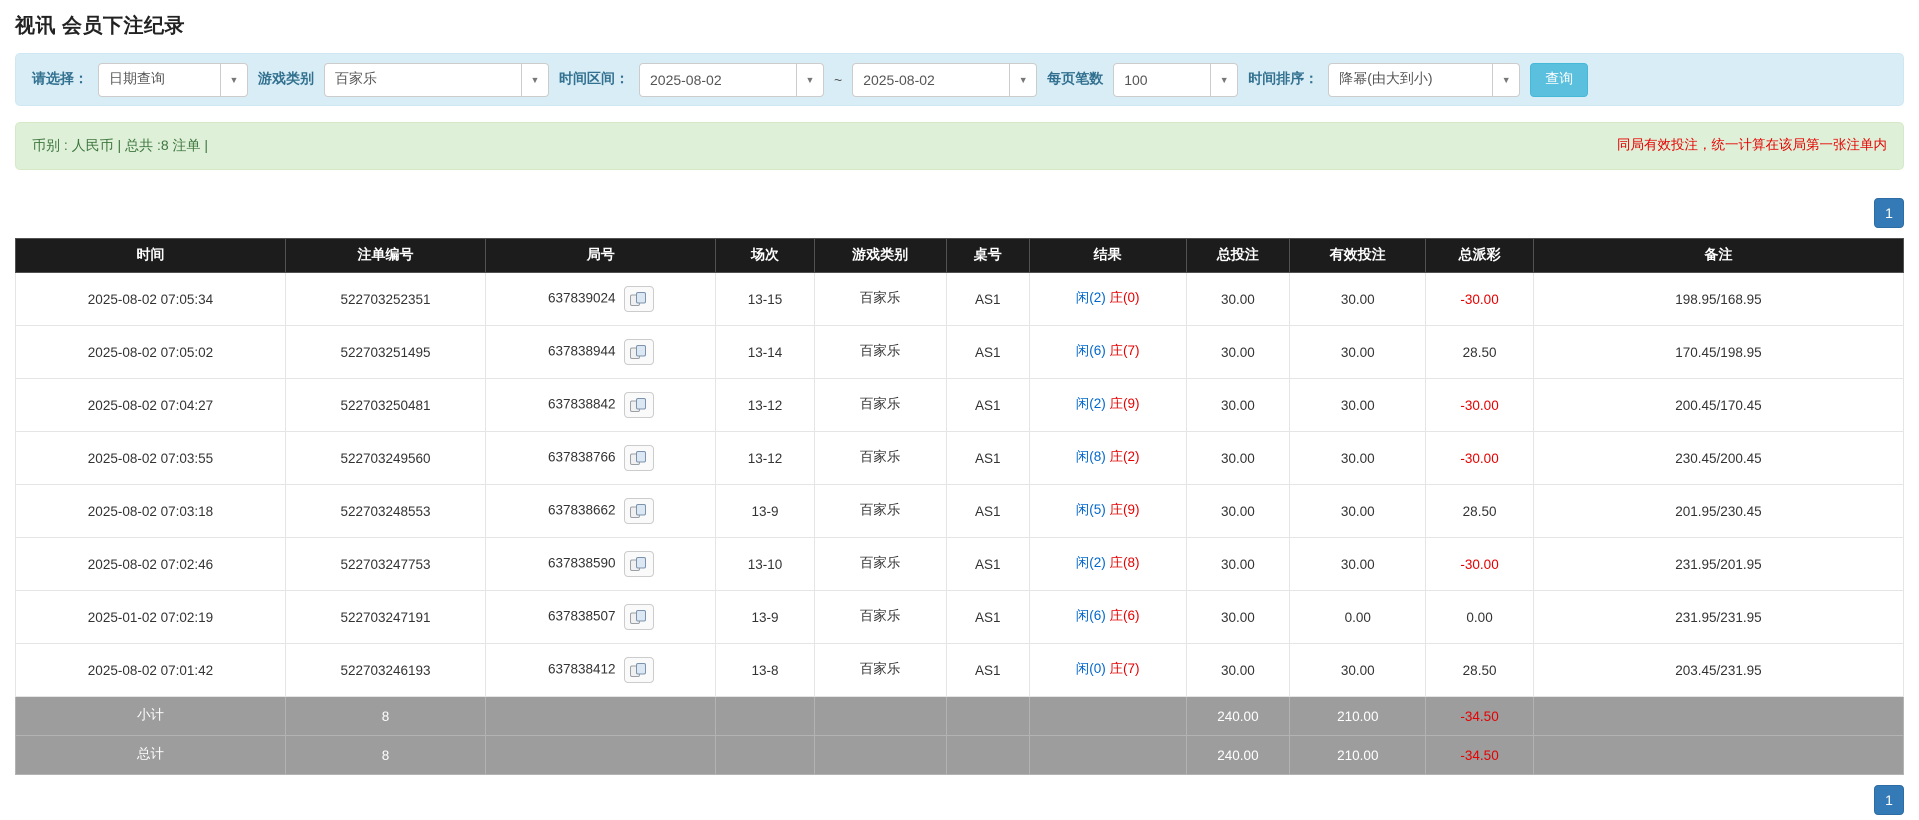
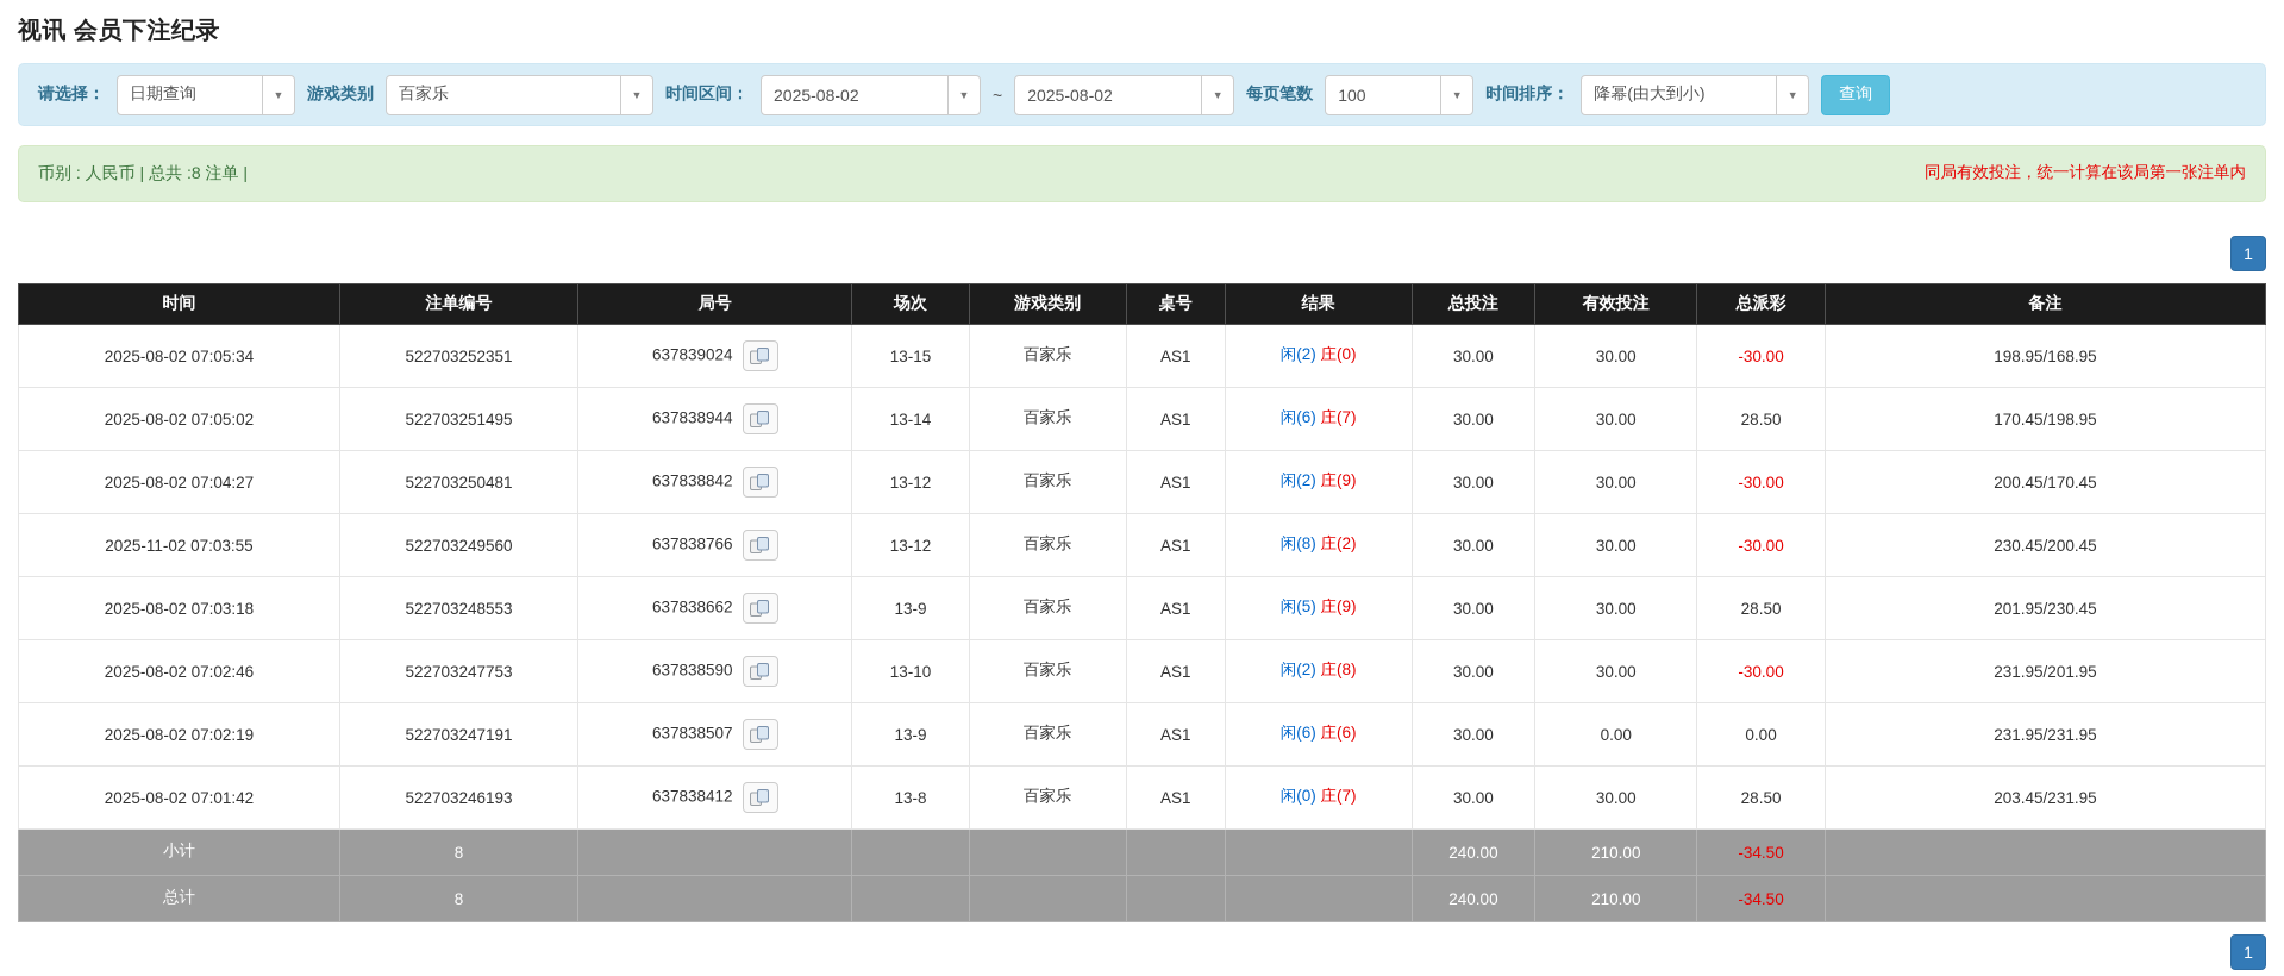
  视讯 会员下注纪录
  请选择：
  日期查询
  ▼
  游戏类别
  百家乐
  ▼
  时间区间：
  2025-08-02
  ▼
  ~
  2025-08-02
  ▼
  每页笔数
  100
  ▼
  时间排序：
  降幂(由大到小)
  ▼
  查询
  币别 : 人民币 | 总共 :8 注单 |
  同局有效投注，统一计算在该局第一张注单内
  1
  时间	注单编号	局号	场次	游戏类别	桌号	结果	总投注	有效投注	总派彩	备注
  2025-08-02 07:05:34	522703252351	637839024	13-15	百家乐	AS1	闲(2) 庄(0)	30.00	30.00	-30.00	198.95/168.95
  2025-08-02 07:05:02	522703251495	637838944	13-14	百家乐	AS1	闲(6) 庄(7)	30.00	30.00	28.50	170.45/198.95
  2025-08-02 07:04:27	522703250481	637838842	13-12	百家乐	AS1	闲(2) 庄(9)	30.00	30.00	-30.00	200.45/170.45
- 2025-08-02 07:03:55	522703249560	637838766	13-12	百家乐	AS1	闲(8) 庄(2)	30.00	30.00	-30.00	230.45/200.45
+ 2025-11-02 07:03:55	522703249560	637838766	13-12	百家乐	AS1	闲(8) 庄(2)	30.00	30.00	-30.00	230.45/200.45
  2025-08-02 07:03:18	522703248553	637838662	13-9	百家乐	AS1	闲(5) 庄(9)	30.00	30.00	28.50	201.95/230.45
  2025-08-02 07:02:46	522703247753	637838590	13-10	百家乐	AS1	闲(2) 庄(8)	30.00	30.00	-30.00	231.95/201.95
- 2025-01-02 07:02:19	522703247191	637838507	13-9	百家乐	AS1	闲(6) 庄(6)	30.00	0.00	0.00	231.95/231.95
+ 2025-08-02 07:02:19	522703247191	637838507	13-9	百家乐	AS1	闲(6) 庄(6)	30.00	0.00	0.00	231.95/231.95
  2025-08-02 07:01:42	522703246193	637838412	13-8	百家乐	AS1	闲(0) 庄(7)	30.00	30.00	28.50	203.45/231.95
  小计	8						240.00	210.00	-34.50
  总计	8						240.00	210.00	-34.50
  1
